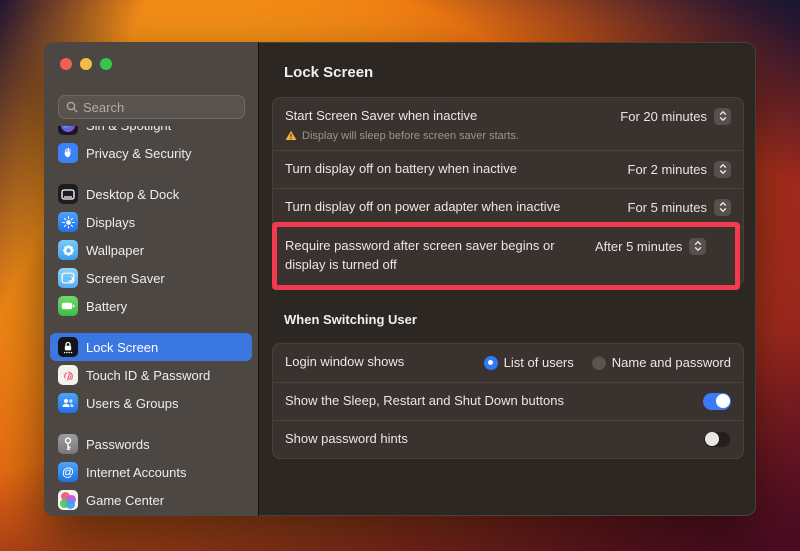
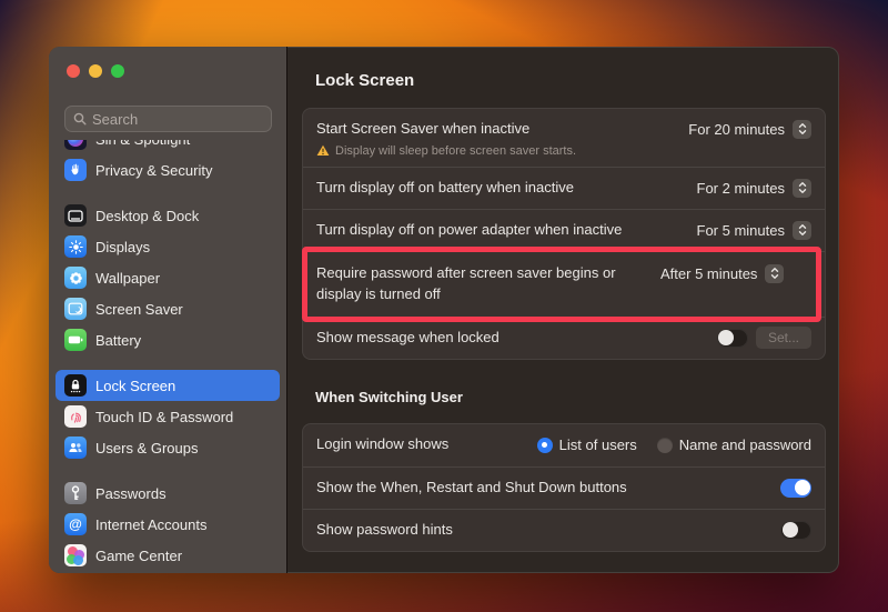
  Search
  Privacy & Security
  Desktop & Dock
  Displays
  Wallpaper
  Screen Saver
  Battery
  Lock Screen
  Touch ID & Password
  Users & Groups
  Passwords
  @
  Internet Accounts
  Game Center
  Lock Screen
  Start Screen Saver when inactive
  For 20 minutes
  Display will sleep before screen saver starts.
  Turn display off on battery when inactive
  For 2 minutes
  Turn display off on power adapter when inactive
  For 5 minutes
  Require password after screen saver begins or display is turned off
  After 5 minutes
+ Show message when locked
+ Set...
  When Switching User
  Login window shows
  List of users
  Name and password
- Show the Sleep, Restart and Shut Down buttons
+ Show the When, Restart and Shut Down buttons
  Show password hints
